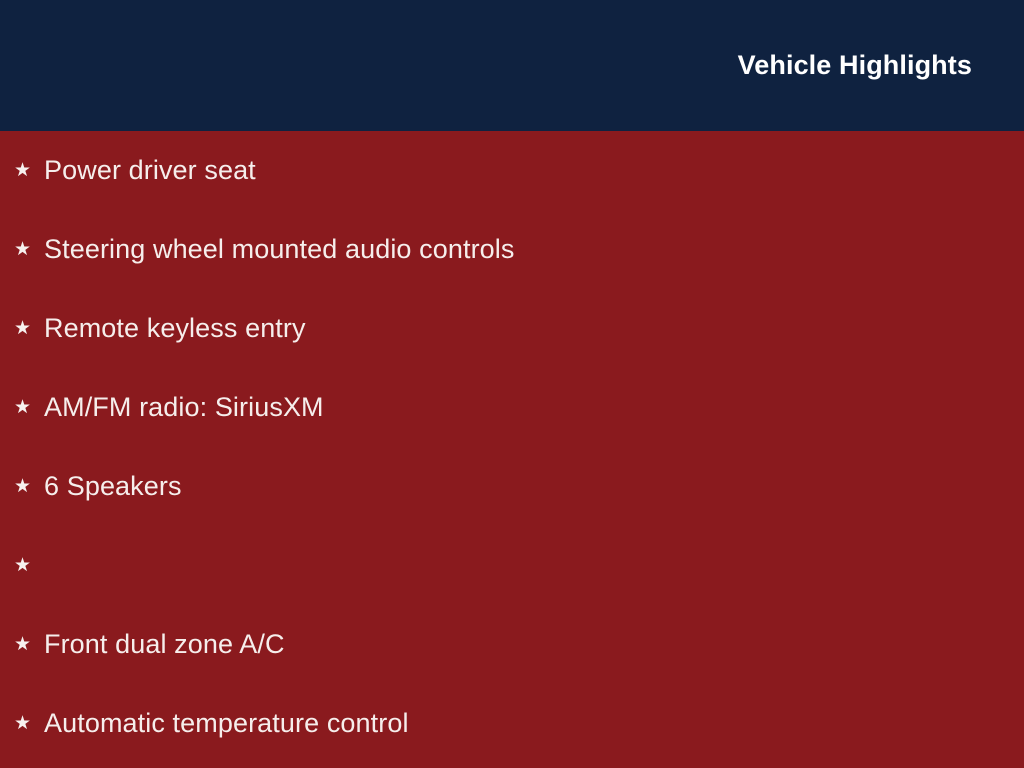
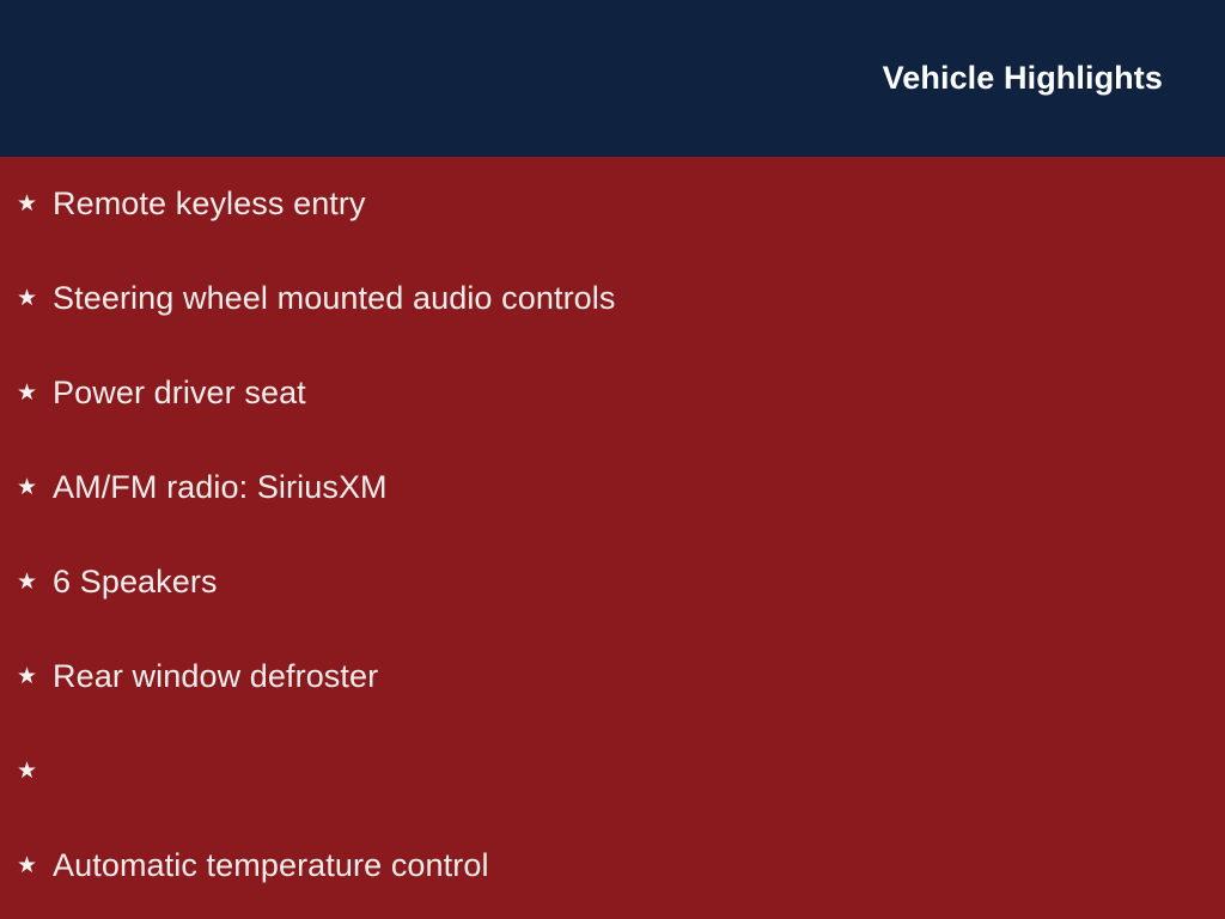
  Vehicle Highlights
  ★
- Power driver seat
+ Remote keyless entry
  ★
  Steering wheel mounted audio controls
  ★
- Remote keyless entry
+ Power driver seat
  ★
  AM/FM radio: SiriusXM
  ★
  6 Speakers
  ★
+ Rear window defroster
  ★
- Front dual zone A/C
  ★
  Automatic temperature control
